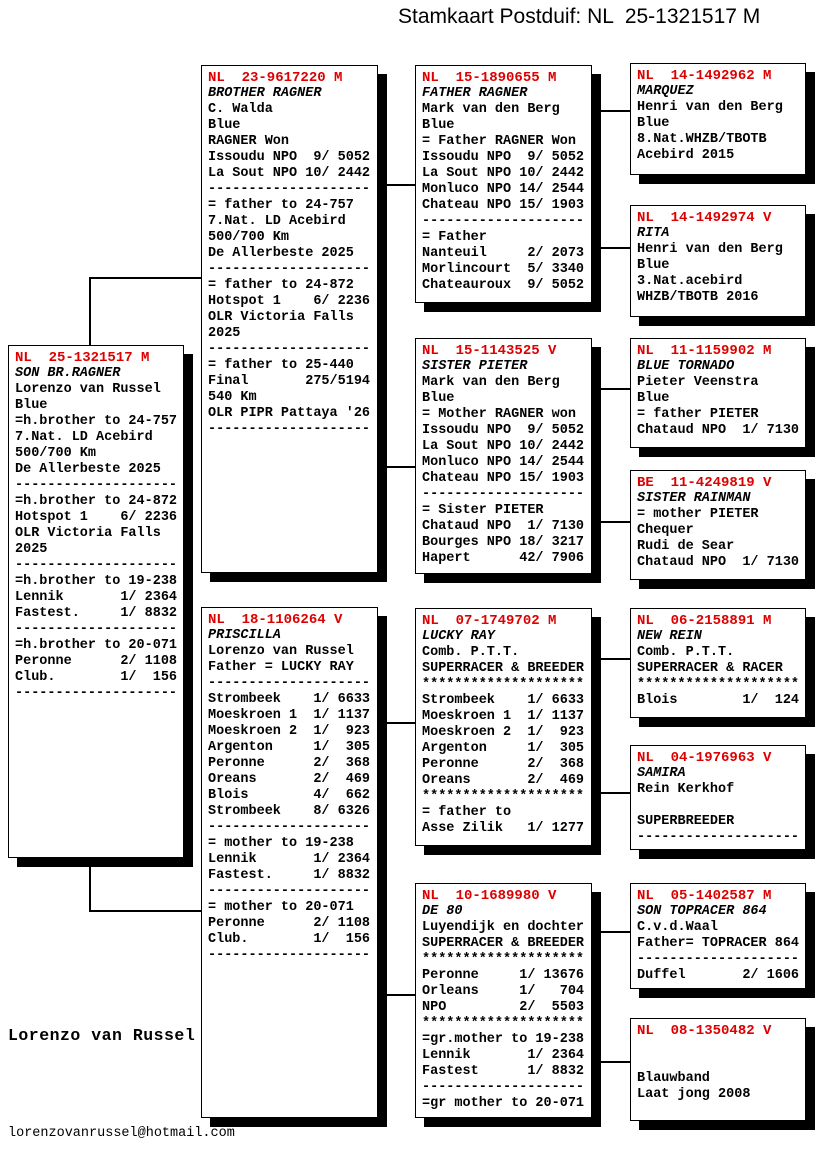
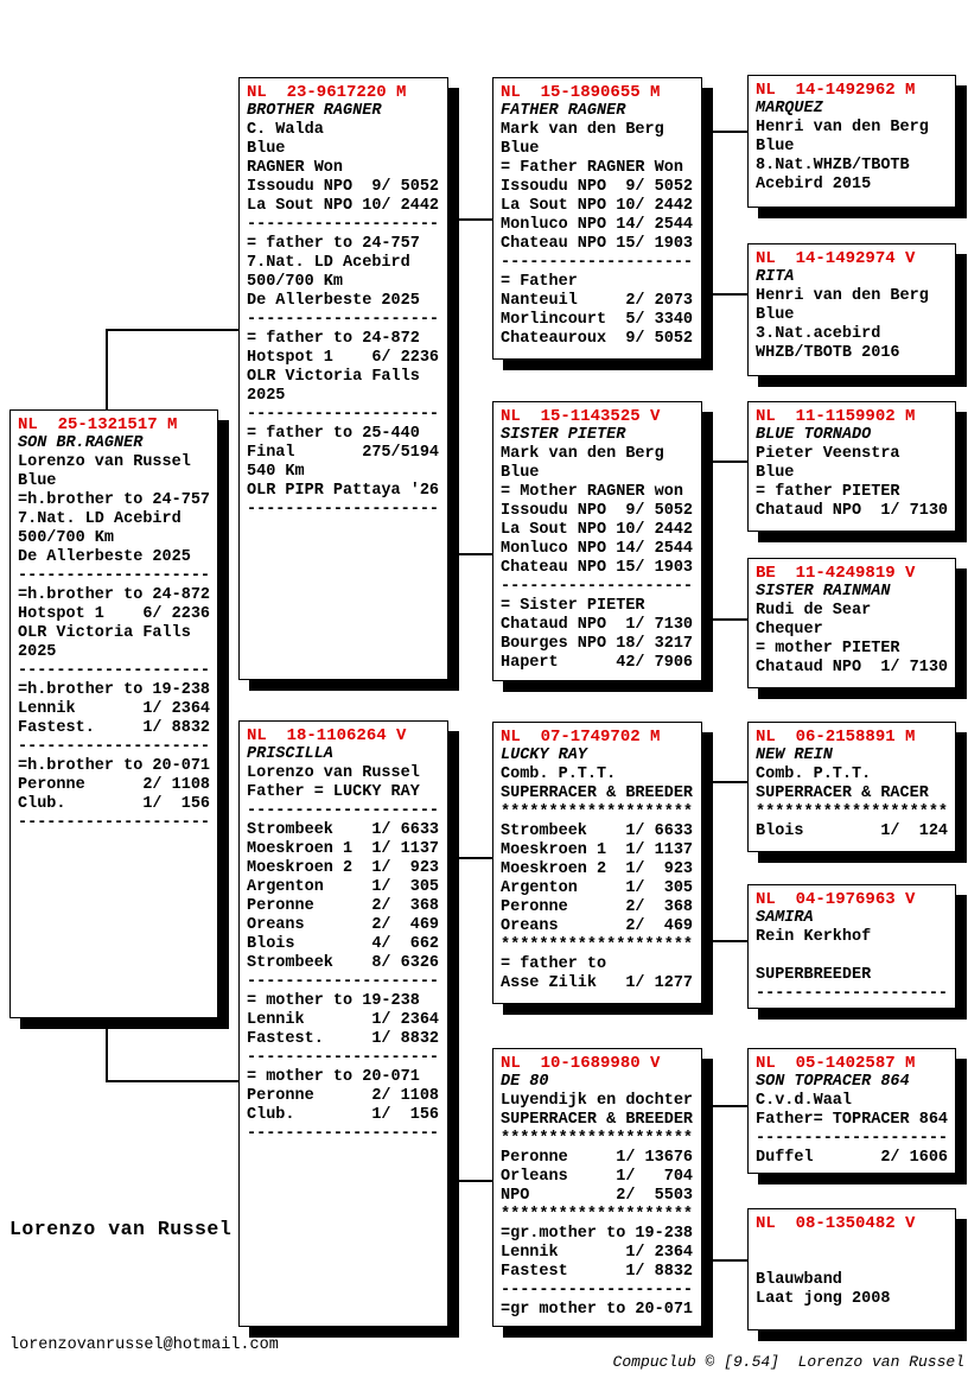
- Stamkaart Postduif: NL 25-1321517 M
  NL 25-1321517 M
  SON BR.RAGNER
  Lorenzo van Russel
  Blue
  =h.brother to 24-757
  7.Nat. LD Acebird
  500/700 Km
  De Allerbeste 2025
  --------------------
  =h.brother to 24-872
  Hotspot 1 6/ 2236
  OLR Victoria Falls
  2025
  --------------------
  =h.brother to 19-238
  Lennik 1/ 2364
  Fastest. 1/ 8832
  --------------------
  =h.brother to 20-071
  Peronne 2/ 1108
  Club. 1/ 156
  --------------------
  NL 23-9617220 M
  BROTHER RAGNER
  C. Walda
  Blue
  RAGNER Won
  Issoudu NPO 9/ 5052
  La Sout NPO 10/ 2442
  --------------------
  = father to 24-757
  7.Nat. LD Acebird
  500/700 Km
  De Allerbeste 2025
  --------------------
  = father to 24-872
  Hotspot 1 6/ 2236
  OLR Victoria Falls
  2025
  --------------------
  = father to 25-440
  Final 275/5194
  540 Km
  OLR PIPR Pattaya '26
  --------------------
  NL 18-1106264 V
  PRISCILLA
  Lorenzo van Russel
  Father = LUCKY RAY
  --------------------
  Strombeek 1/ 6633
  Moeskroen 1 1/ 1137
  Moeskroen 2 1/ 923
  Argenton 1/ 305
  Peronne 2/ 368
  Oreans 2/ 469
  Blois 4/ 662
  Strombeek 8/ 6326
  --------------------
  = mother to 19-238
  Lennik 1/ 2364
  Fastest. 1/ 8832
  --------------------
  = mother to 20-071
  Peronne 2/ 1108
  Club. 1/ 156
  --------------------
  NL 15-1890655 M
  FATHER RAGNER
  Mark van den Berg
  Blue
  = Father RAGNER Won
  Issoudu NPO 9/ 5052
  La Sout NPO 10/ 2442
  Monluco NPO 14/ 2544
  Chateau NPO 15/ 1903
  --------------------
  = Father
  Nanteuil 2/ 2073
  Morlincourt 5/ 3340
  Chateauroux 9/ 5052
  NL 15-1143525 V
  SISTER PIETER
  Mark van den Berg
  Blue
  = Mother RAGNER won
  Issoudu NPO 9/ 5052
  La Sout NPO 10/ 2442
  Monluco NPO 14/ 2544
  Chateau NPO 15/ 1903
  --------------------
  = Sister PIETER
  Chataud NPO 1/ 7130
  Bourges NPO 18/ 3217
  Hapert 42/ 7906
  NL 07-1749702 M
  LUCKY RAY
  Comb. P.T.T.
  SUPERRACER & BREEDER
  ********************
  Strombeek 1/ 6633
  Moeskroen 1 1/ 1137
  Moeskroen 2 1/ 923
  Argenton 1/ 305
  Peronne 2/ 368
  Oreans 2/ 469
  ********************
  = father to
  Asse Zilik 1/ 1277
  NL 10-1689980 V
  DE 80
  Luyendijk en dochter
  SUPERRACER & BREEDER
  ********************
  Peronne 1/ 13676
  Orleans 1/ 704
  NPO 2/ 5503
  ********************
  =gr.mother to 19-238
  Lennik 1/ 2364
  Fastest 1/ 8832
  --------------------
  =gr mother to 20-071
  NL 14-1492962 M
  MARQUEZ
  Henri van den Berg
  Blue
  8.Nat.WHZB/TBOTB
  Acebird 2015
  NL 14-1492974 V
  RITA
  Henri van den Berg
  Blue
  3.Nat.acebird
  WHZB/TBOTB 2016
  NL 11-1159902 M
  BLUE TORNADO
  Pieter Veenstra
  Blue
  = father PIETER
  Chataud NPO 1/ 7130
  BE 11-4249819 V
  SISTER RAINMAN
- = mother PIETER
+ Rudi de Sear
  Chequer
- Rudi de Sear
+ = mother PIETER
  Chataud NPO 1/ 7130
  NL 06-2158891 M
  NEW REIN
  Comb. P.T.T.
  SUPERRACER & RACER
  ********************
  Blois 1/ 124
  NL 04-1976963 V
  SAMIRA
  Rein Kerkhof
  SUPERBREEDER
  --------------------
  NL 05-1402587 M
  SON TOPRACER 864
  C.v.d.Waal
  Father= TOPRACER 864
  --------------------
  Duffel 2/ 1606
  NL 08-1350482 V
  Blauwband
  Laat jong 2008
  Lorenzo van Russel
  lorenzovanrussel@hotmail.com
+ Compuclub © [9.54] Lorenzo van Russel
